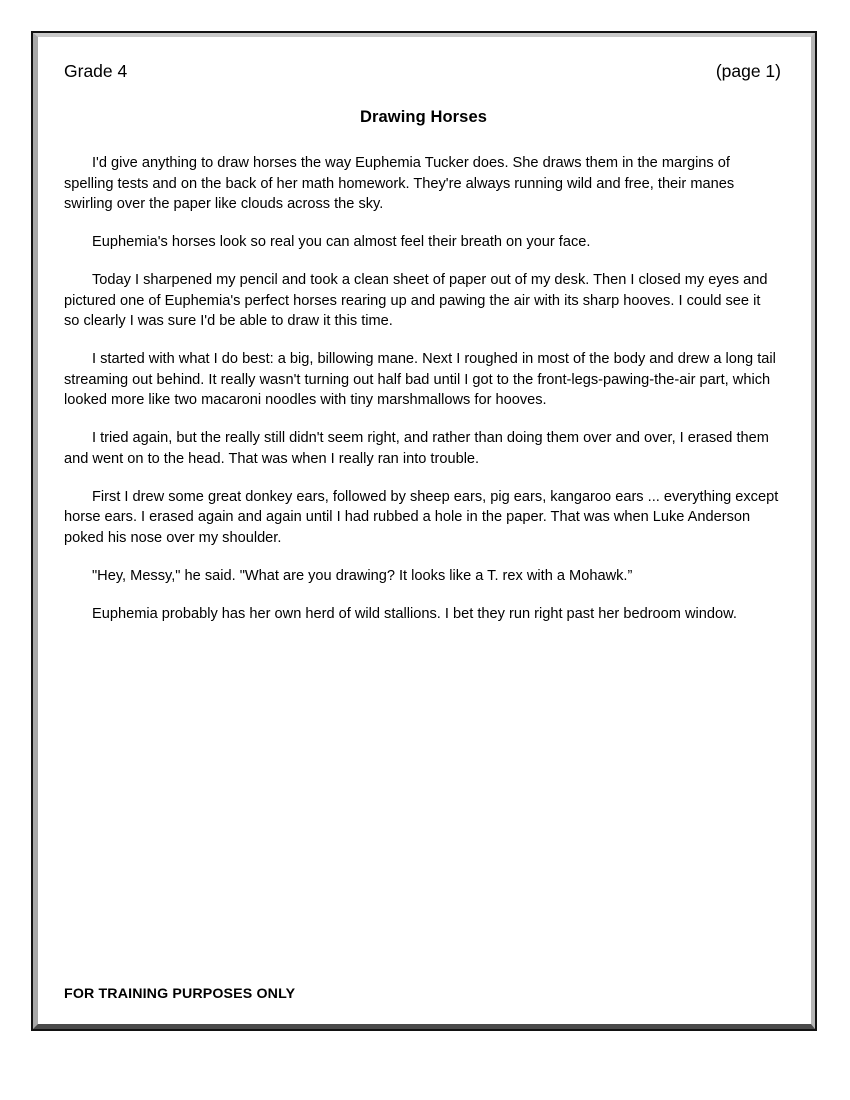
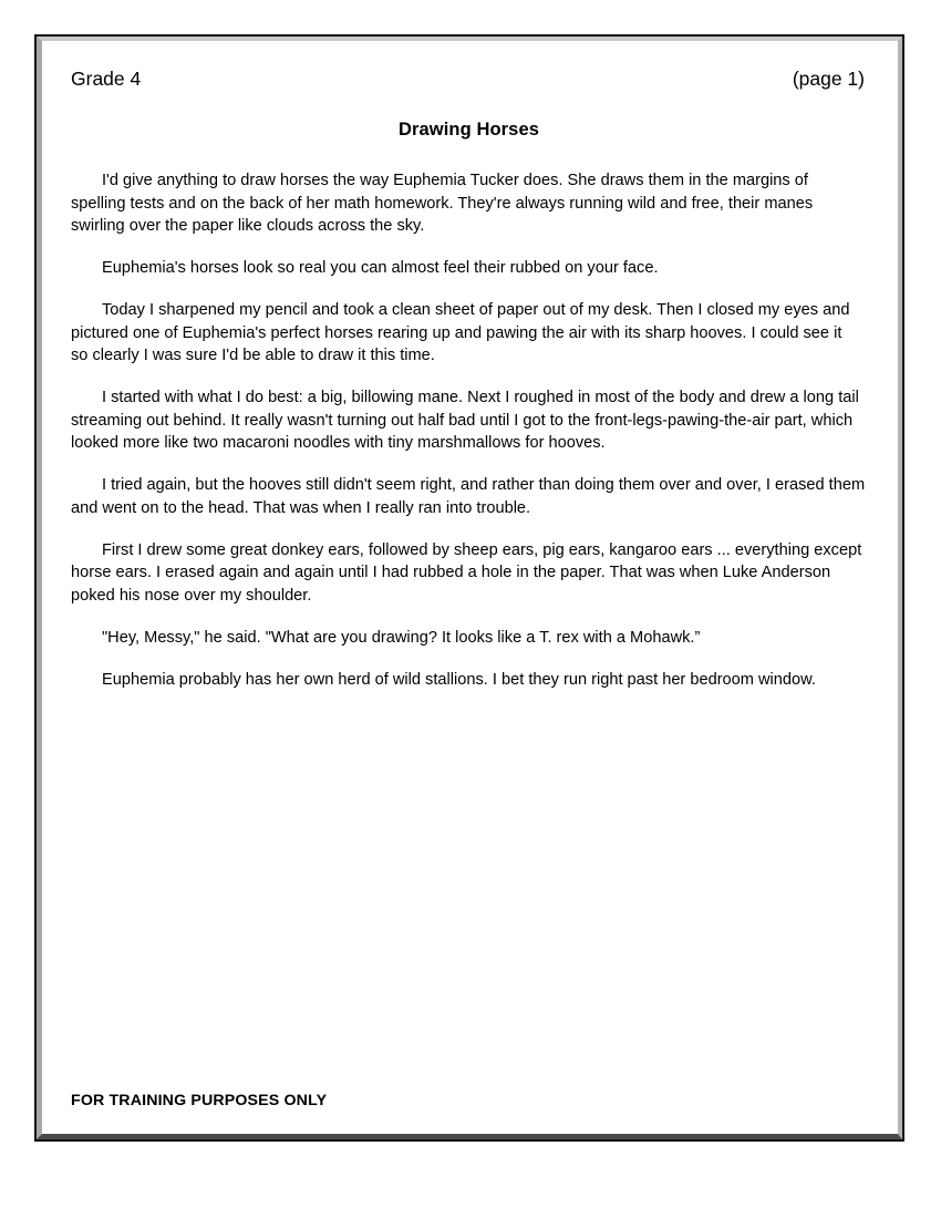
  Grade 4
  (page 1)
  Drawing Horses
  I'd give anything to draw horses the way Euphemia Tucker does. She draws them in the margins of spelling tests and on the back of her math homework. They're always running wild and free, their manes swirling over the paper like clouds across the sky.
- Euphemia's horses look so real you can almost feel their breath on your face.
+ Euphemia's horses look so real you can almost feel their rubbed on your face.
  Today I sharpened my pencil and took a clean sheet of paper out of my desk. Then I closed my eyes and pictured one of Euphemia's perfect horses rearing up and pawing the air with its sharp hooves. I could see it so clearly I was sure I'd be able to draw it this time.
  I started with what I do best: a big, billowing mane. Next I roughed in most of the body and drew a long tail streaming out behind. It really wasn't turning out half bad until I got to the front-legs-pawing-the-air part, which looked more like two macaroni noodles with tiny marshmallows for hooves.
- I tried again, but the really still didn't seem right, and rather than doing them over and over, I erased them and went on to the head. That was when I really ran into trouble.
+ I tried again, but the hooves still didn't seem right, and rather than doing them over and over, I erased them and went on to the head. That was when I really ran into trouble.
  First I drew some great donkey ears, followed by sheep ears, pig ears, kangaroo ears ... everything except horse ears. I erased again and again until I had rubbed a hole in the paper. That was when Luke Anderson poked his nose over my shoulder.
  "Hey, Messy," he said. "What are you drawing? It looks like a T. rex with a Mohawk.”
  Euphemia probably has her own herd of wild stallions. I bet they run right past her bedroom window.
  FOR TRAINING PURPOSES ONLY
